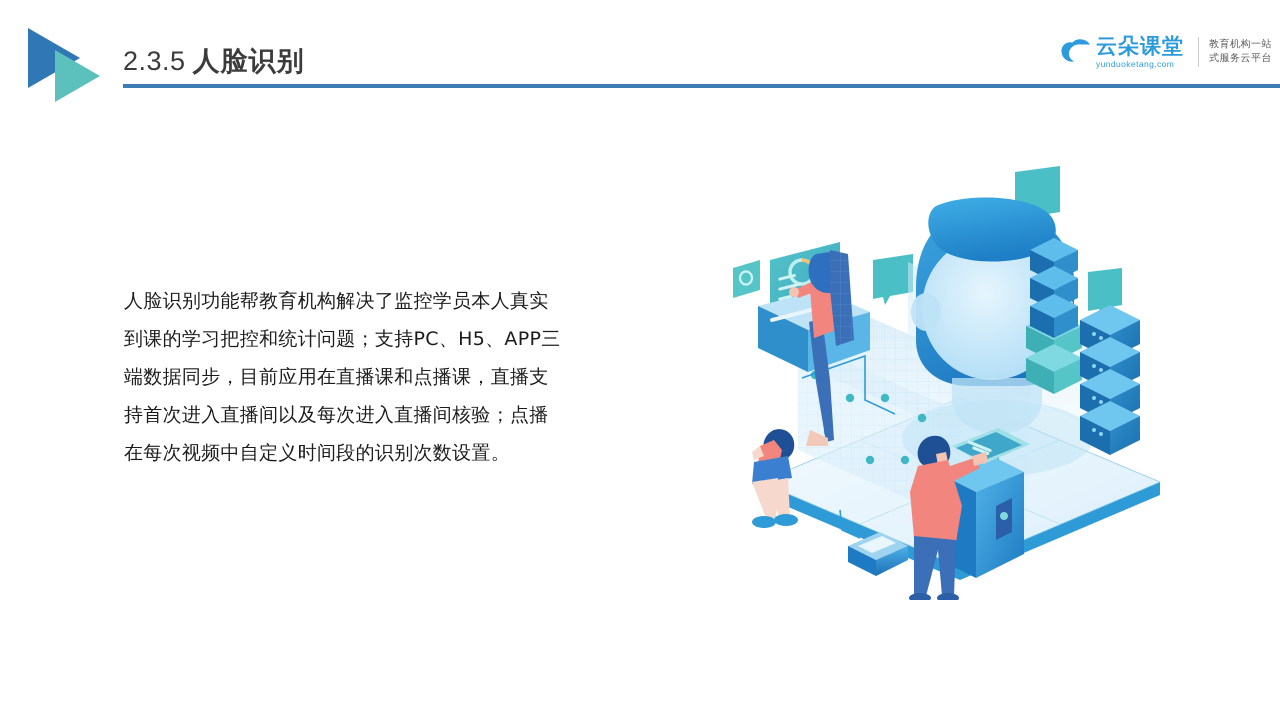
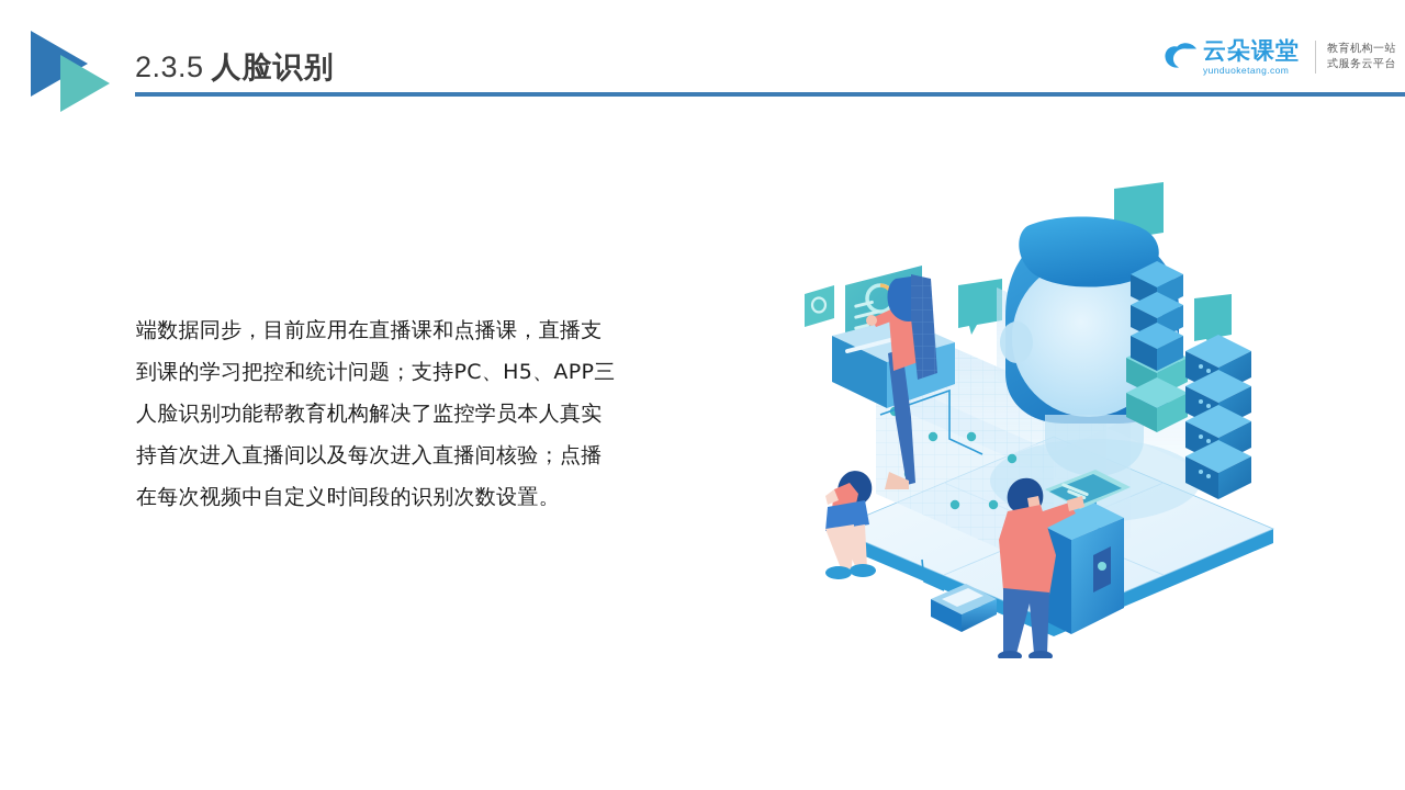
  2.3.5 人脸识别
  云朵课堂
  yunduoketang.com
  教育机构一站
  式服务云平台
- 人脸识别功能帮教育机构解决了监控学员本人真实
+ 端数据同步，目前应用在直播课和点播课，直播支
  到课的学习把控和统计问题；支持PC、H5、APP三
- 端数据同步，目前应用在直播课和点播课，直播支
+ 人脸识别功能帮教育机构解决了监控学员本人真实
  持首次进入直播间以及每次进入直播间核验；点播
  在每次视频中自定义时间段的识别次数设置。
